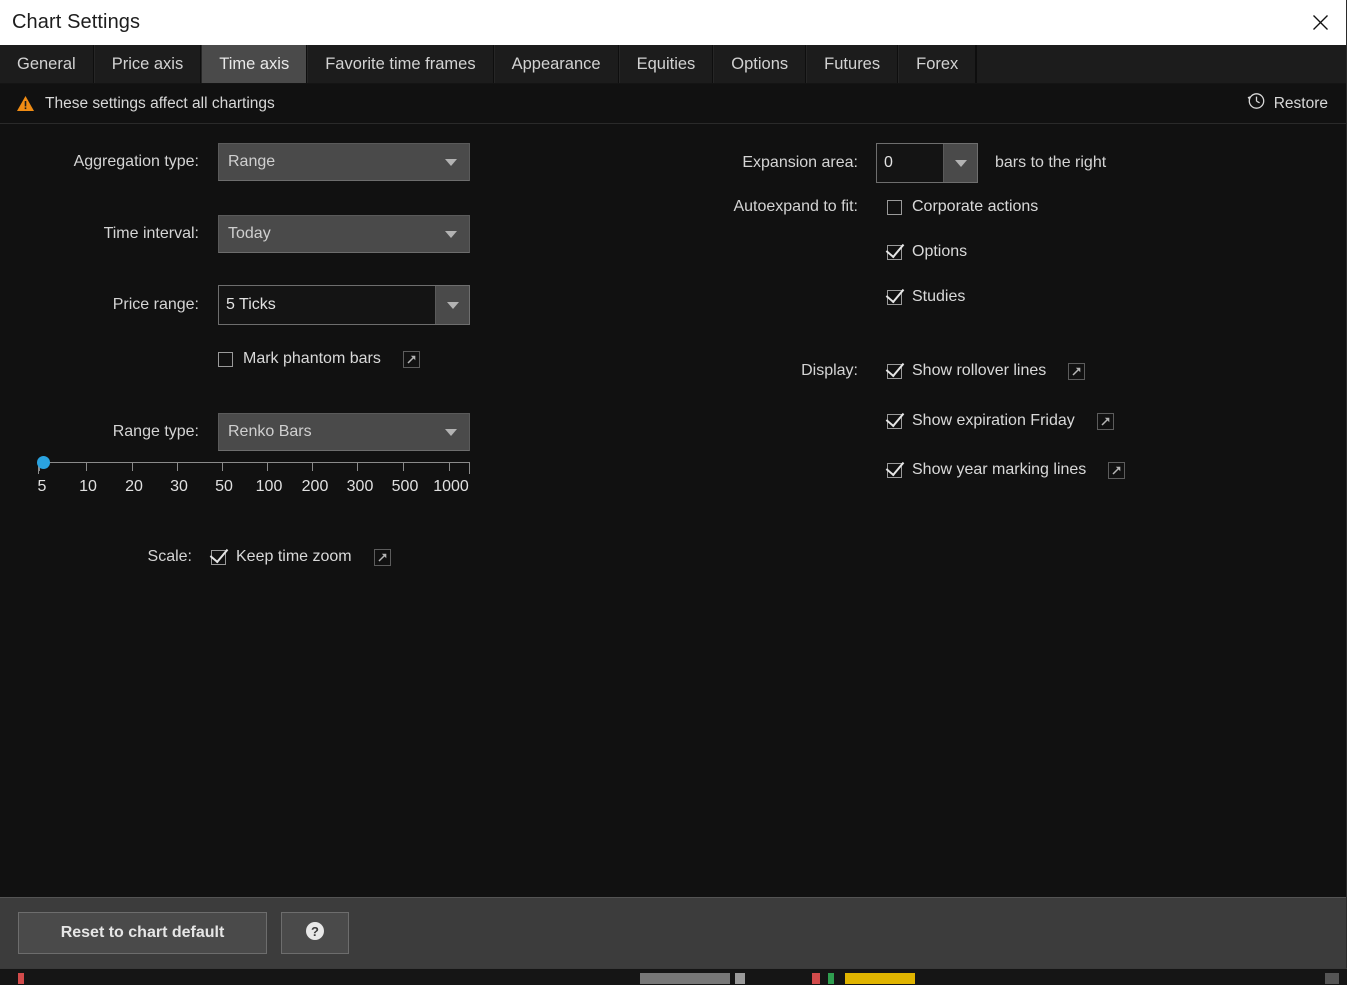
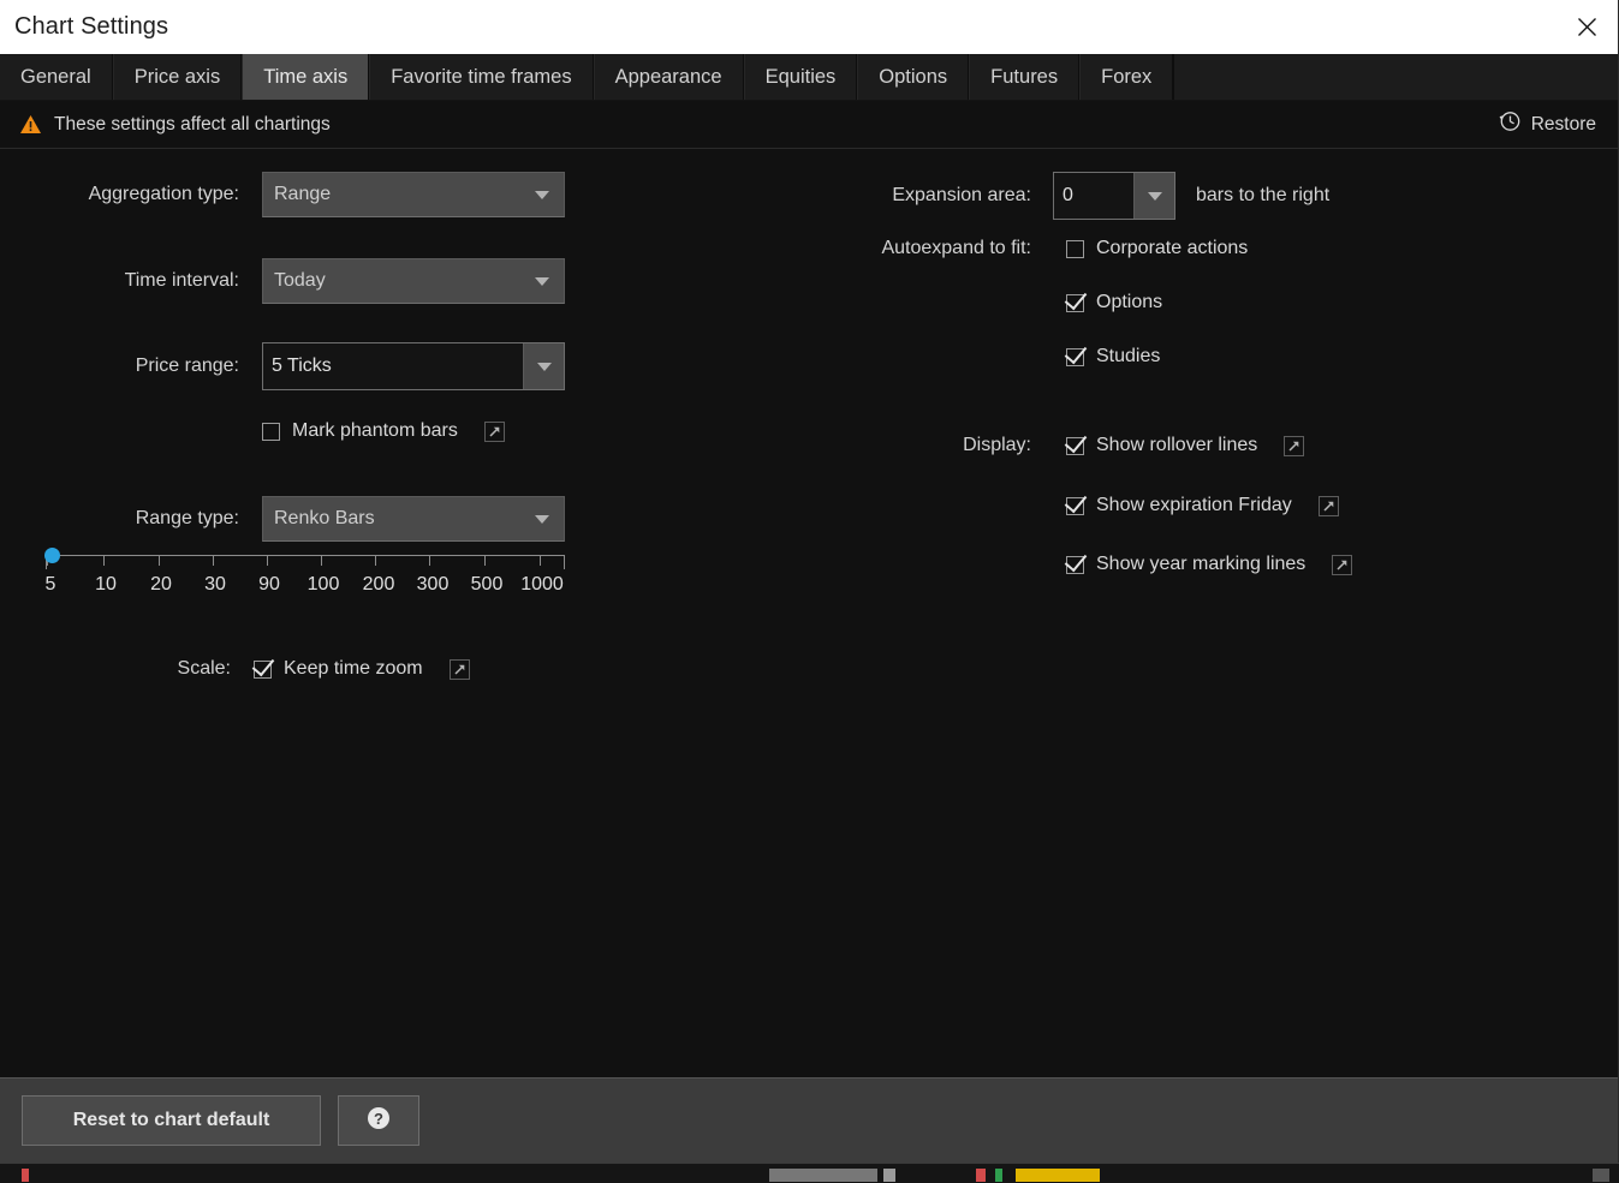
  Chart Settings
  General
  Price axis
  Time axis
  Favorite time frames
  Appearance
  Equities
  Options
  Futures
  Forex
  These settings affect all chartings
  Restore
  Aggregation type:
  Range
  Time interval:
  Today
  Price range:
  5 Ticks
  Mark phantom bars
  Range type:
  Renko Bars
  5
  10
  20
  30
- 50
+ 90
  100
  200
  300
  500
  1000
  Scale:
  Keep time zoom
  Expansion area:
  0
  bars to the right
  Autoexpand to fit:
  Corporate actions
  Options
  Studies
  Display:
  Show rollover lines
  Show expiration Friday
  Show year marking lines
  Reset to chart default
  ?
